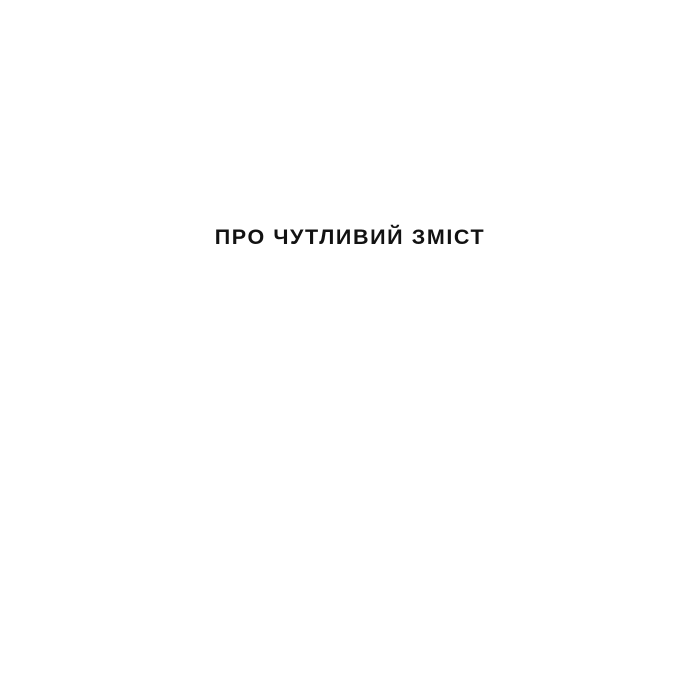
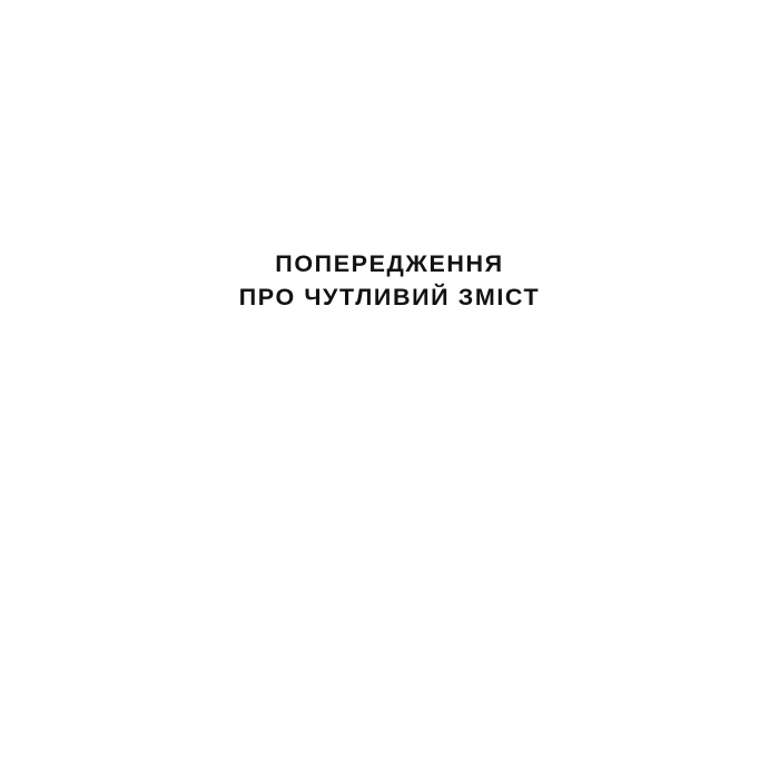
+ ПОПЕРЕДЖЕННЯ
  ПРО ЧУТЛИВИЙ ЗМІСТ
